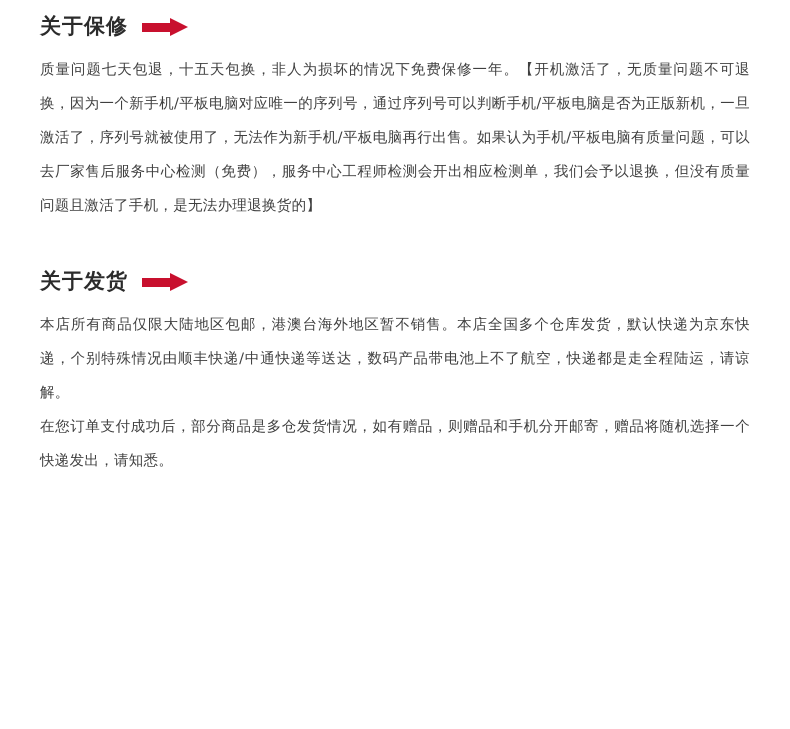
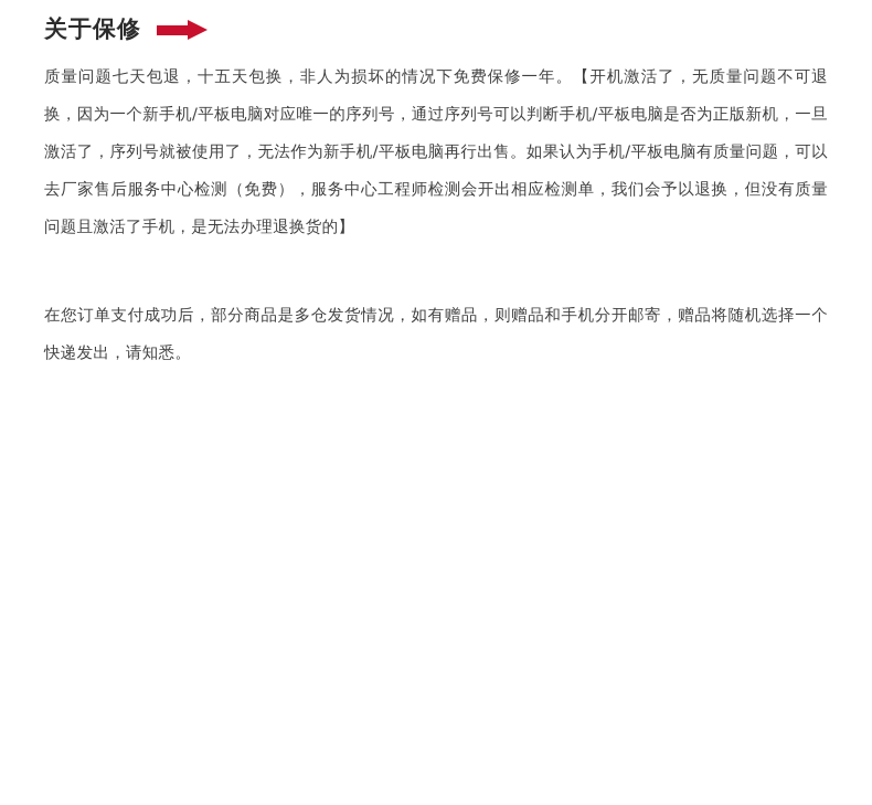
  关于保修
  质量问题七天包退，十五天包换，非人为损坏的情况下免费保修一年。【开机激活了，无质量问题不可退换，因为一个新手机/平板电脑对应唯一的序列号，通过序列号可以判断手机/平板电脑是否为正版新机，一旦激活了，序列号就被使用了，无法作为新手机/平板电脑再行出售。如果认为手机/平板电脑有质量问题，可以去厂家售后服务中心检测（免费），服务中心工程师检测会开出相应检测单，我们会予以退换，但没有质量问题且激活了手机，是无法办理退换货的】
- 关于发货
- 本店所有商品仅限大陆地区包邮，港澳台海外地区暂不销售。本店全国多个仓库发货，默认快递为京东快递，个别特殊情况由顺丰快递/中通快递等送达，数码产品带电池上不了航空，快递都是走全程陆运，请谅解。
  在您订单支付成功后，部分商品是多仓发货情况，如有赠品，则赠品和手机分开邮寄，赠品将随机选择一个快递发出，请知悉。
